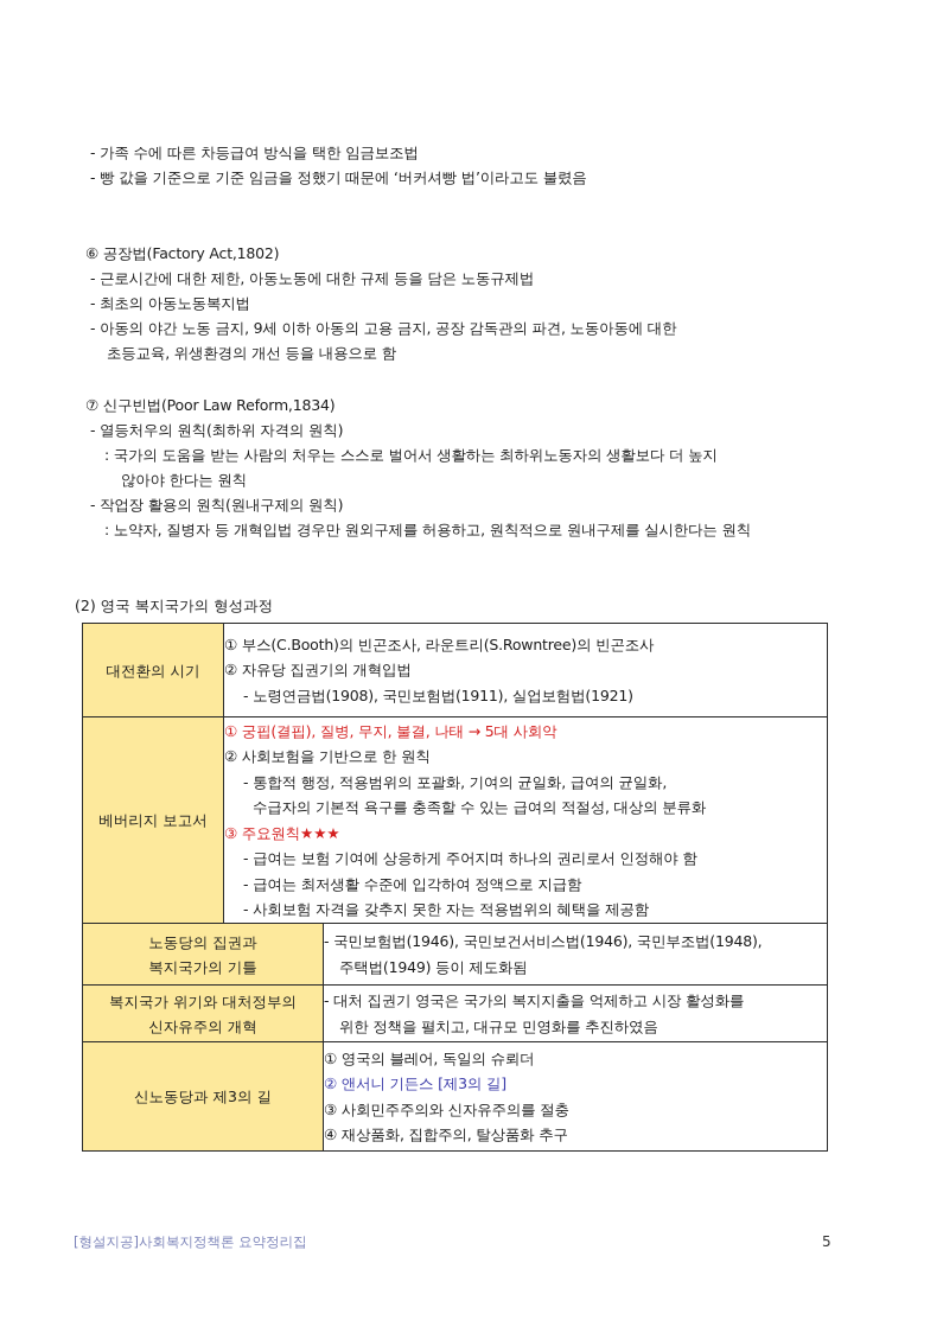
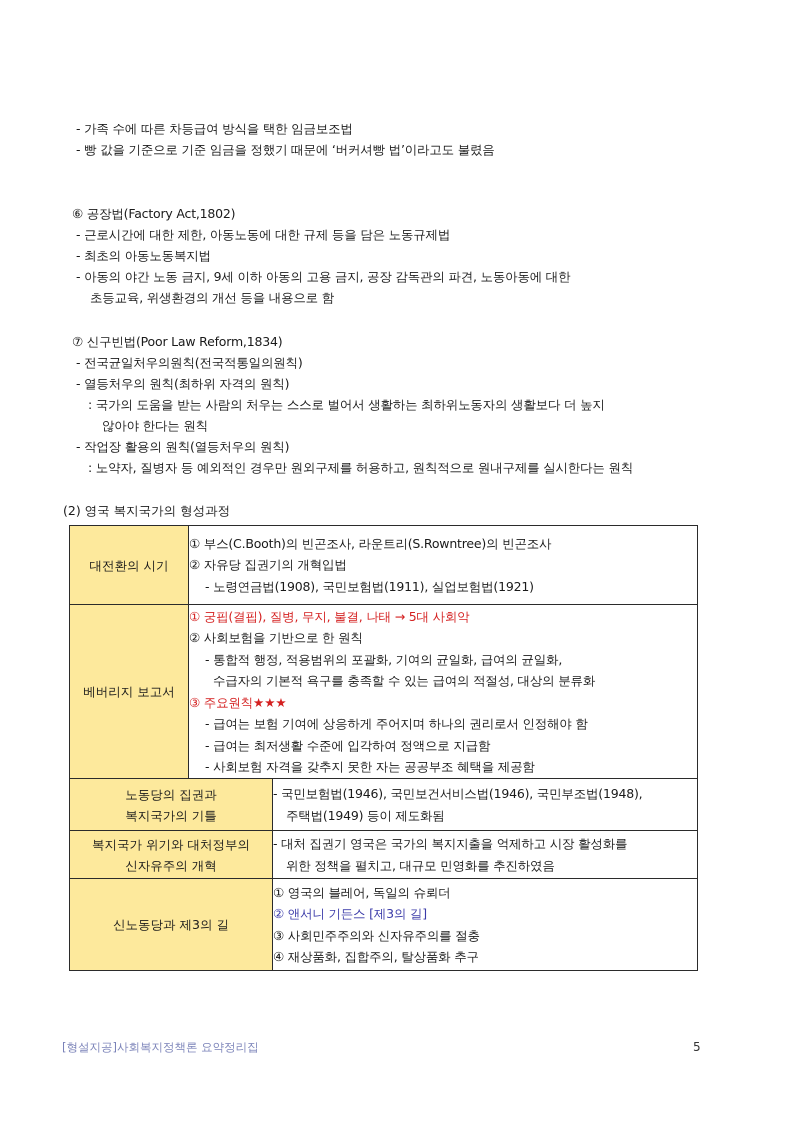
  - 가족 수에 따른 차등급여 방식을 택한 임금보조법
  - 빵 값을 기준으로 기준 임금을 정했기 때문에 ‘버커셔빵 법’이라고도 불렸음
  ⑥ 공장법(Factory Act,1802)
  - 근로시간에 대한 제한, 아동노동에 대한 규제 등을 담은 노동규제법
  - 최초의 아동노동복지법
  - 아동의 야간 노동 금지, 9세 이하 아동의 고용 금지, 공장 감독관의 파견, 노동아동에 대한
  초등교육, 위생환경의 개선 등을 내용으로 함
  ⑦ 신구빈법(Poor Law Reform,1834)
+ - 전국균일처우의원칙(전국적통일의원칙)
  - 열등처우의 원칙(최하위 자격의 원칙)
  : 국가의 도움을 받는 사람의 처우는 스스로 벌어서 생활하는 최하위노동자의 생활보다 더 높지
  않아야 한다는 원칙
- - 작업장 활용의 원칙(원내구제의 원칙)
+ - 작업장 활용의 원칙(열등처우의 원칙)
- : 노약자, 질병자 등 개혁입법 경우만 원외구제를 허용하고, 원칙적으로 원내구제를 실시한다는 원칙
+ : 노약자, 질병자 등 예외적인 경우만 원외구제를 허용하고, 원칙적으로 원내구제를 실시한다는 원칙
  (2) 영국 복지국가의 형성과정
  대전환의 시기	① 부스(C.Booth)의 빈곤조사, 라운트리(S.Rowntree)의 빈곤조사 ② 자유당 집권기의 개혁입법 - 노령연금법(1908), 국민보험법(1911), 실업보험법(1921)
- 베버리지 보고서	① 궁핍(결핍), 질병, 무지, 불결, 나태 → 5대 사회악 ② 사회보험을 기반으로 한 원칙 - 통합적 행정, 적용범위의 포괄화, 기여의 균일화, 급여의 균일화, 수급자의 기본적 욕구를 충족할 수 있는 급여의 적절성, 대상의 분류화 ③ 주요원칙★★★ - 급여는 보험 기여에 상응하게 주어지며 하나의 권리로서 인정해야 함 - 급여는 최저생활 수준에 입각하여 정액으로 지급함 - 사회보험 자격을 갖추지 못한 자는 적용범위의 혜택을 제공함
+ 베버리지 보고서	① 궁핍(결핍), 질병, 무지, 불결, 나태 → 5대 사회악 ② 사회보험을 기반으로 한 원칙 - 통합적 행정, 적용범위의 포괄화, 기여의 균일화, 급여의 균일화, 수급자의 기본적 욕구를 충족할 수 있는 급여의 적절성, 대상의 분류화 ③ 주요원칙★★★ - 급여는 보험 기여에 상응하게 주어지며 하나의 권리로서 인정해야 함 - 급여는 최저생활 수준에 입각하여 정액으로 지급함 - 사회보험 자격을 갖추지 못한 자는 공공부조 혜택을 제공함
  노동당의 집권과 복지국가의 기틀	- 국민보험법(1946), 국민보건서비스법(1946), 국민부조법(1948), 주택법(1949) 등이 제도화됨
  복지국가 위기와 대처정부의 신자유주의 개혁	- 대처 집권기 영국은 국가의 복지지출을 억제하고 시장 활성화를 위한 정책을 펼치고, 대규모 민영화를 추진하였음
  신노동당과 제3의 길	① 영국의 블레어, 독일의 슈뢰더 ② 앤서니 기든스 [제3의 길] ③ 사회민주주의와 신자유주의를 절충 ④ 재상품화, 집합주의, 탈상품화 추구
  [형설지공]사회복지정책론 요약정리집
  5
